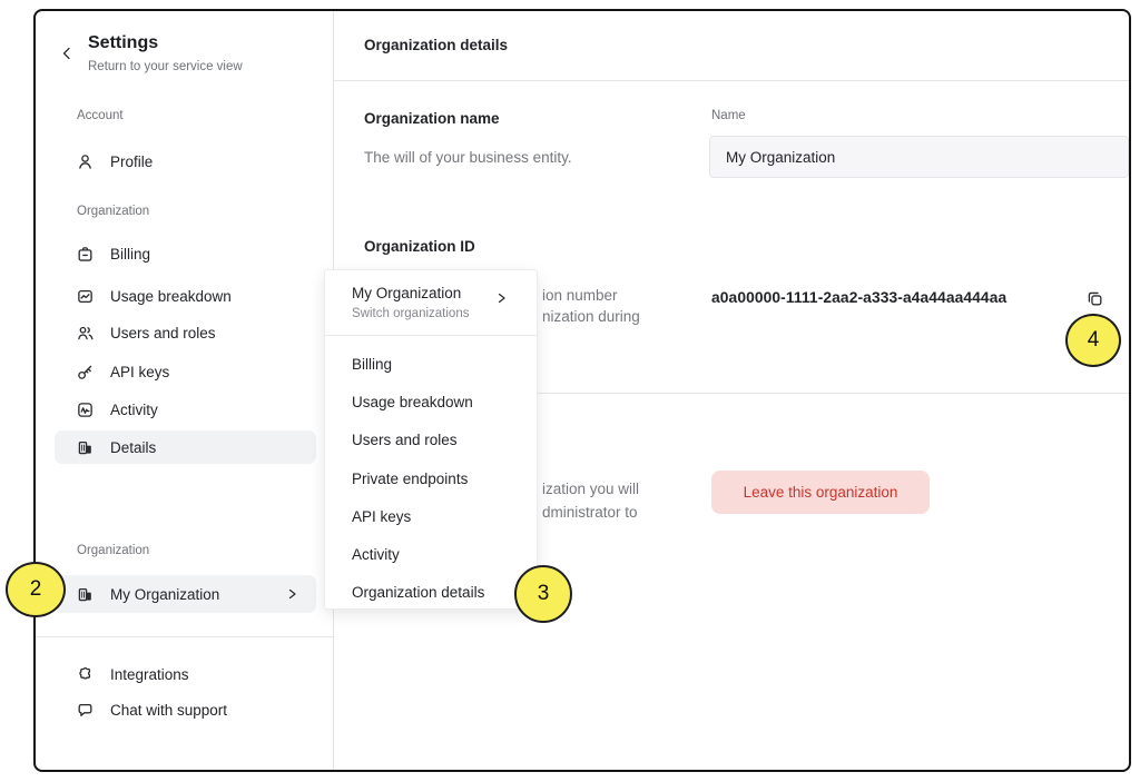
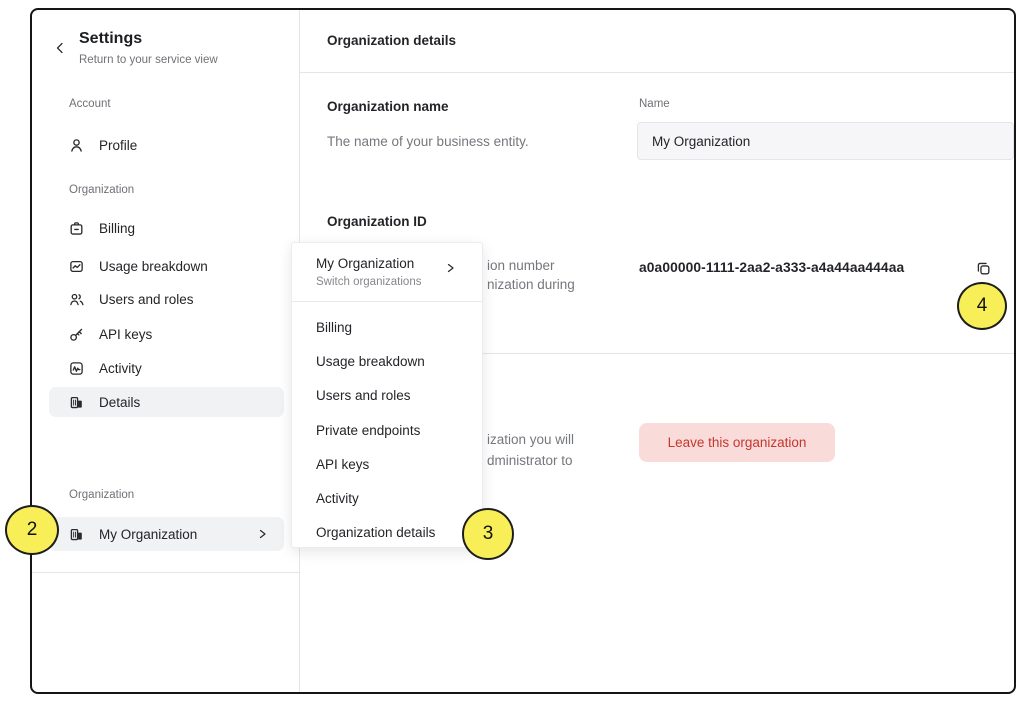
  Settings
  Return to your service view
  Account
  Profile
  Organization
  Billing
  Usage breakdown
  Users and roles
  API keys
  Activity
  Details
  Organization
  My Organization
- Integrations
- Chat with support
  Organization details
  Organization name
- The will of your business entity.
+ The name of your business entity.
  Name
  My Organization
  Organization ID
  ion number
  nization during
  a0a00000-1111-2aa2-a333-a4a44aa444aa
  ization you will
  dministrator to
  Leave this organization
  My Organization
  Switch organizations
  Billing
  Usage breakdown
  Users and roles
  Private endpoints
  API keys
  Activity
  Organization details
  2
  3
  4
